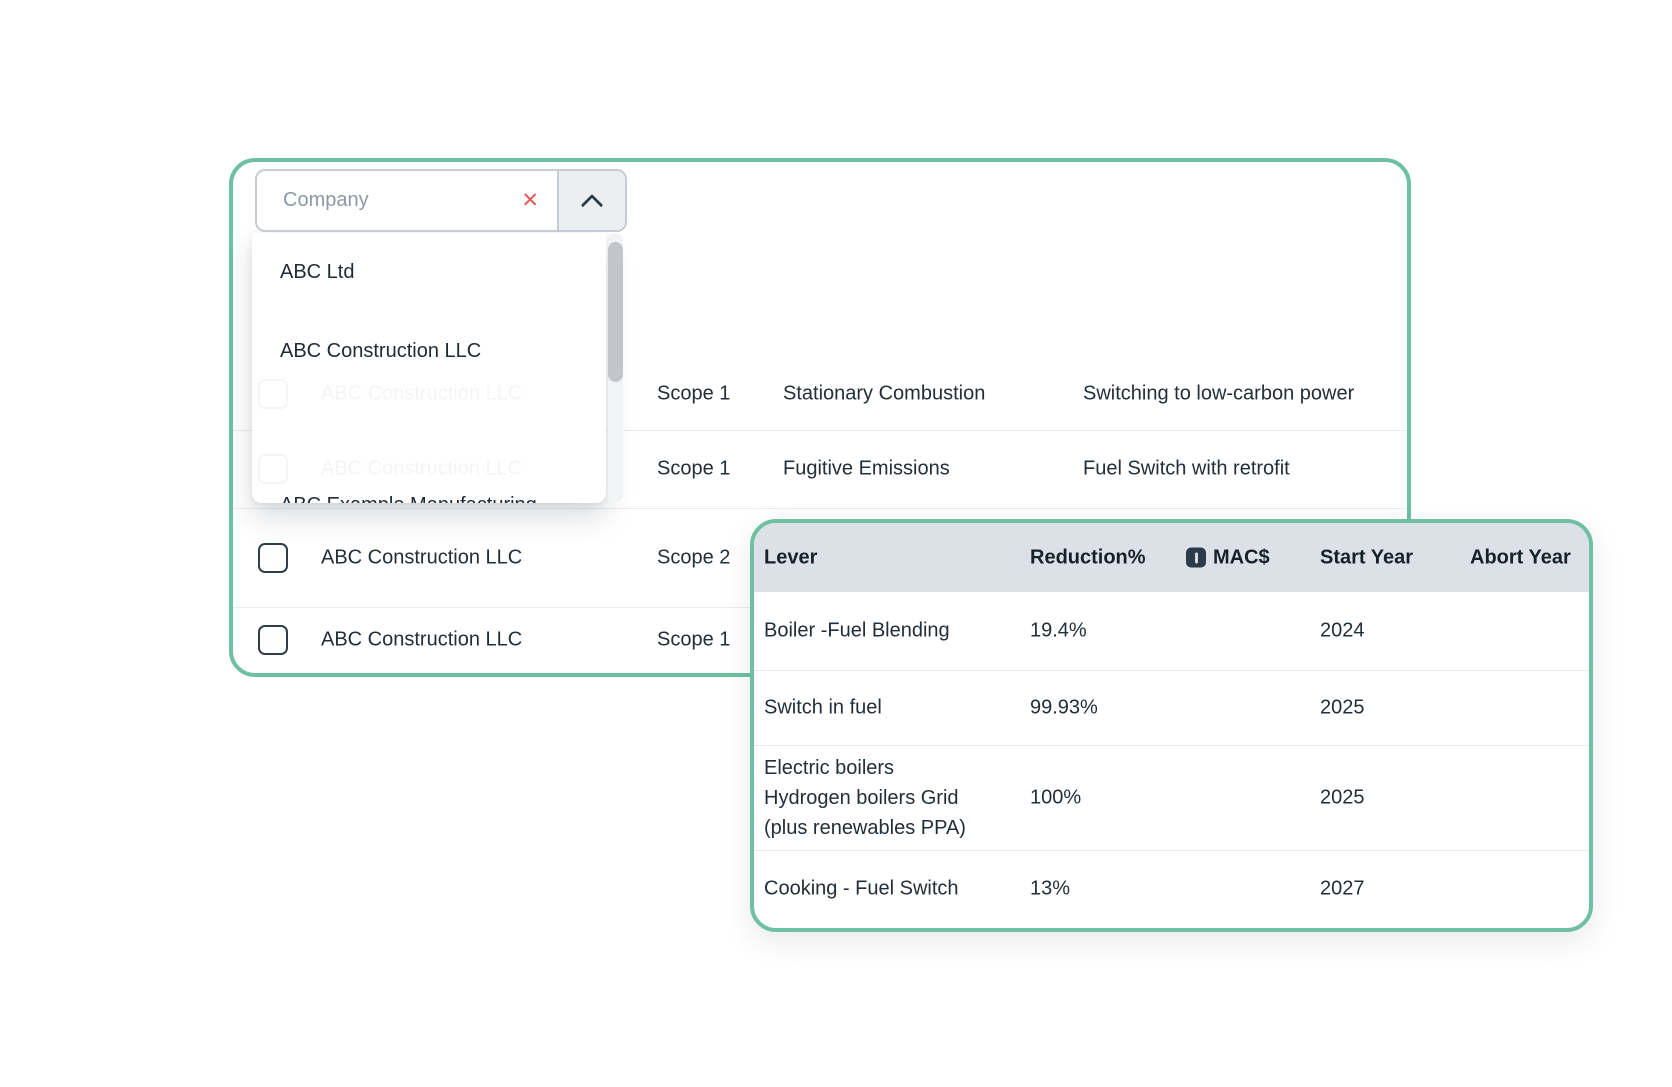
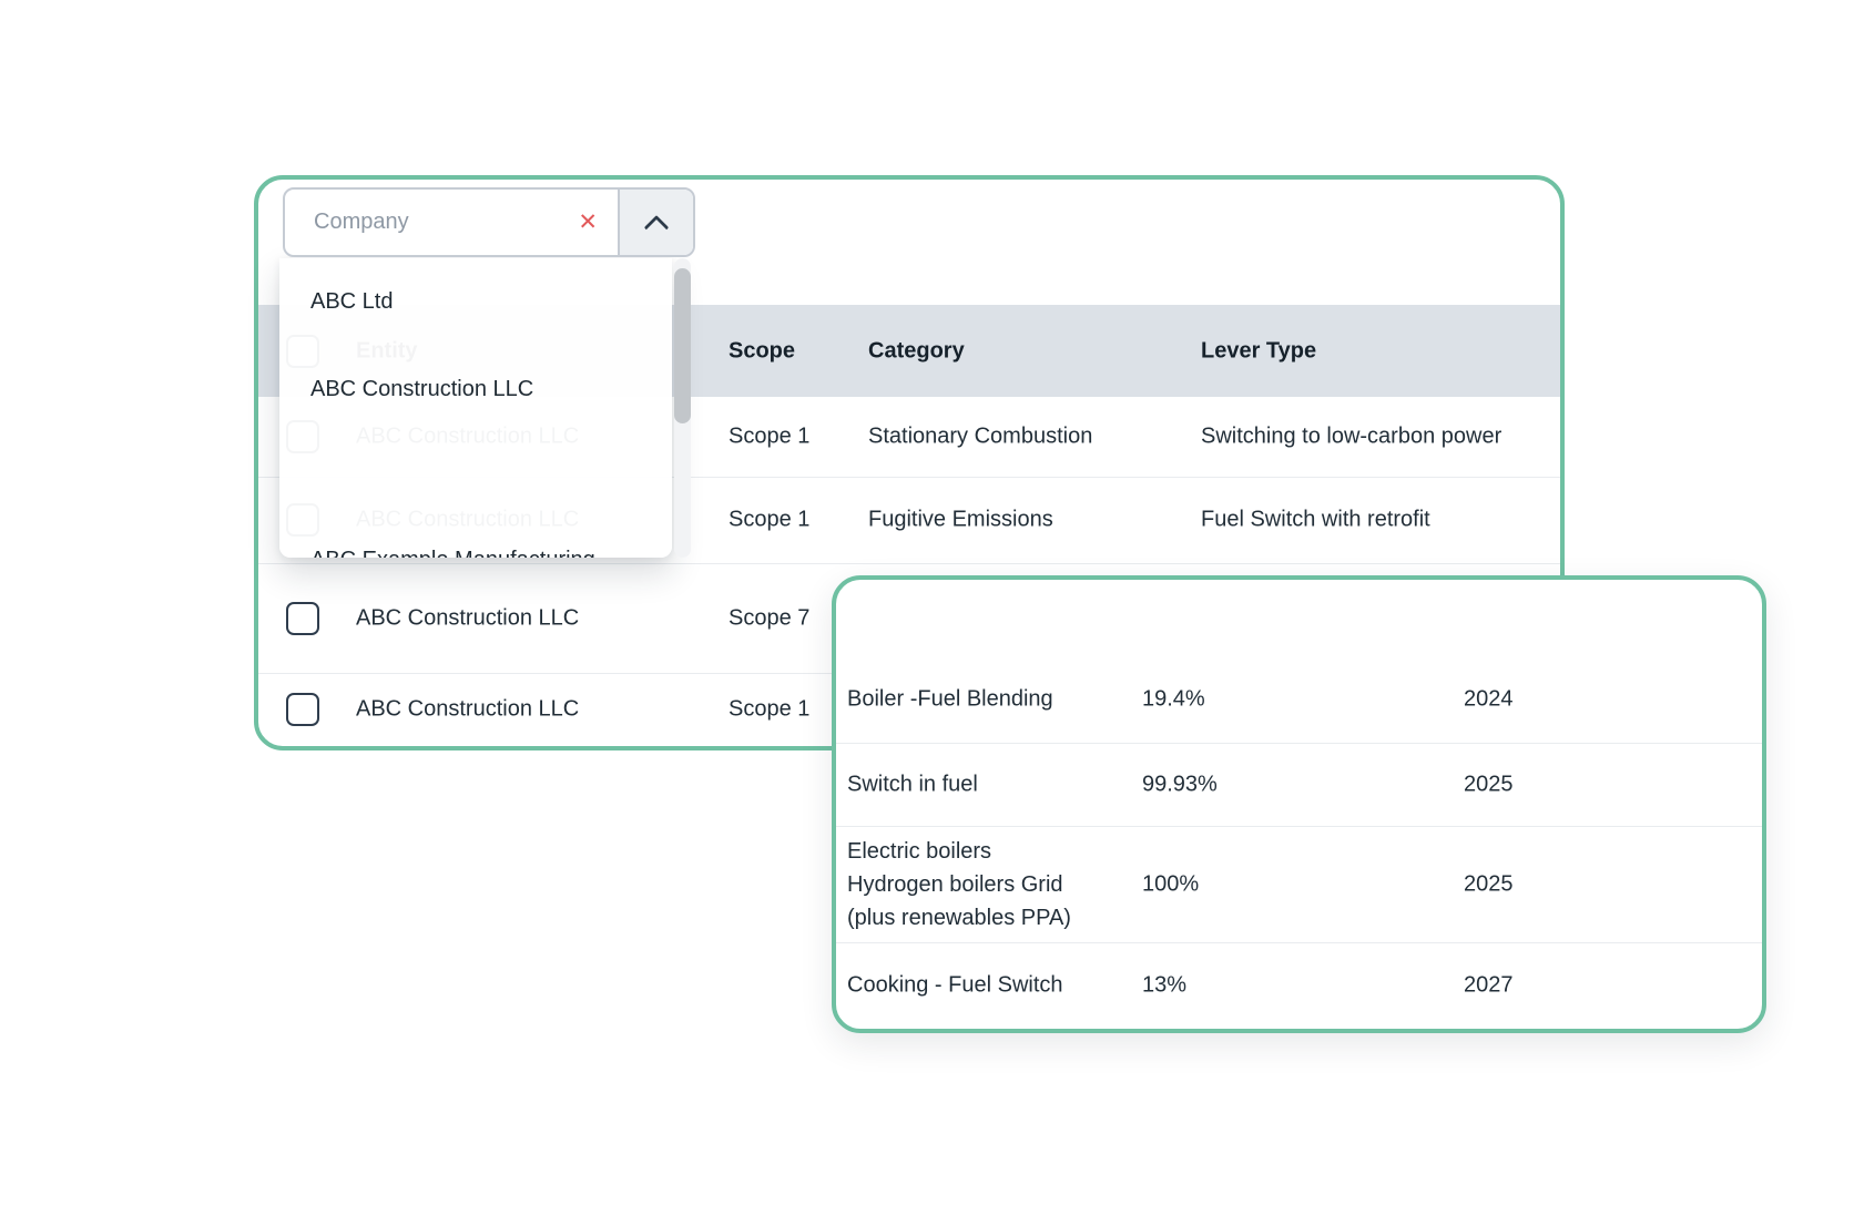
+ Scope
+ Category
+ Lever Type
  Scope 1
  Stationary Combustion
  Switching to low-carbon power
  Scope 1
  Fugitive Emissions
  Fuel Switch with retrofit
  ABC Construction LLC
- Scope 2
+ Scope 7
  ABC Construction LLC
  Scope 1
  Company
  ✕
  ABC Ltd
  ABC Construction LLC
- Lever
- Reduction%
- MAC$
- Start Year
- Abort Year
  Boiler -Fuel Blending
  19.4%
  2024
  Switch in fuel
  99.93%
  2025
  Electric boilers
  Hydrogen boilers Grid
  (plus renewables PPA)
  100%
  2025
  Cooking - Fuel Switch
  13%
  2027
